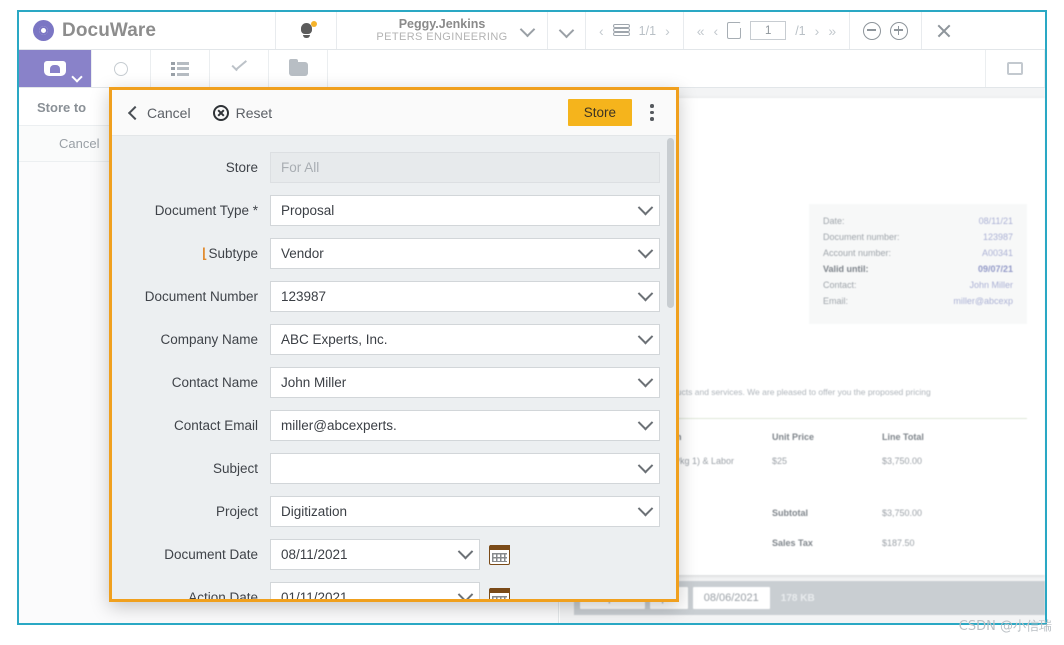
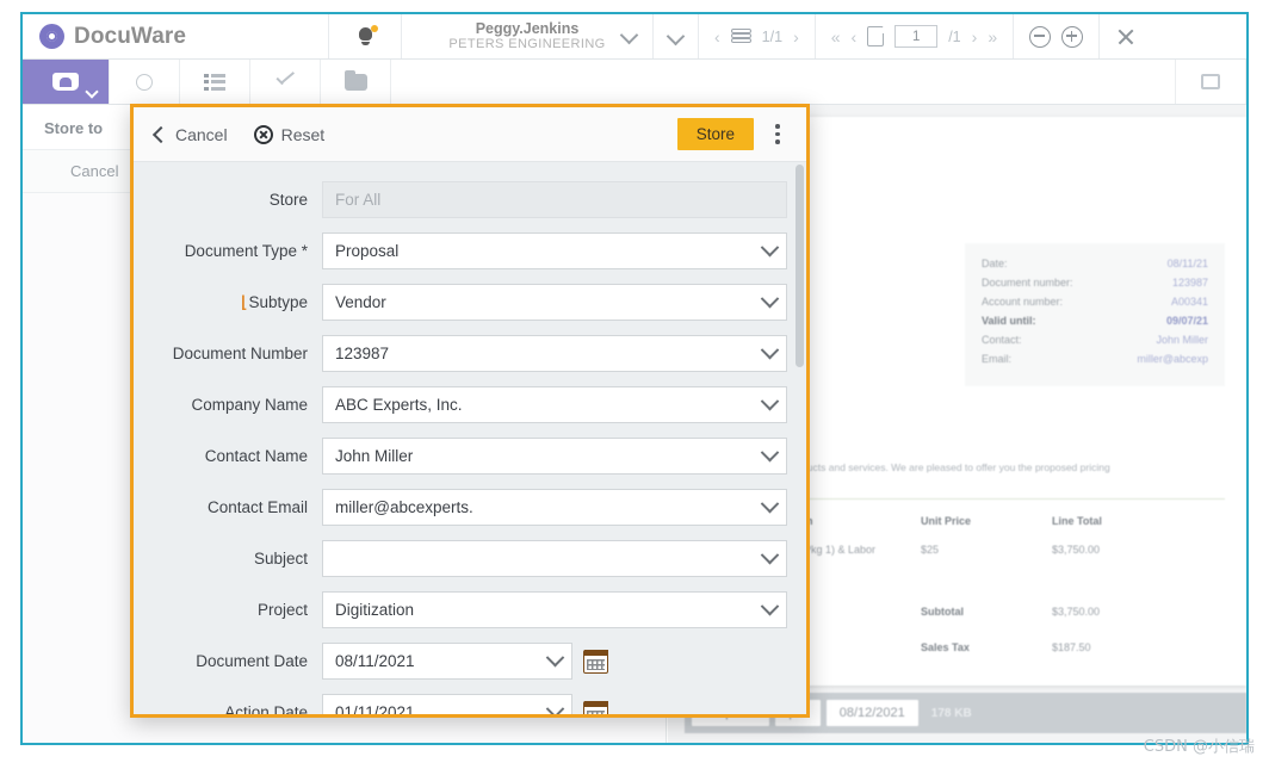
  DocuWare
  Peggy.Jenkins
  PETERS ENGINEERING
  ‹
  1/1
  ›
  «
  ‹
  1
  /1
  ›
  »
  Store to
  Cancel
  Date:
  08/11/21
  Document number:
  123987
  Account number:
  A00341
  Valid until:
  09/07/21
  Contact:
  John Miller
  Email:
  miller@abcexp
  ucts and services. We are pleased to offer you the proposed pricing
  Unit Price
  Line Total
  $25
  $3,750.00
  Subtotal
  $3,750.00
  Sales Tax
  $187.50
- 08/06/2021
+ 08/12/2021
  178 KB
  Cancel
  Reset
  Store
  Store
  For All
  Document Type *
  Proposal
  ⌊Subtype
  Vendor
  Document Number
  123987
  Company Name
  ABC Experts, Inc.
  Contact Name
  John Miller
  Contact Email
  miller@abcexperts.
  Subject
  Project
  Digitization
  Document Date
  08/11/2021
  Action Date
  01/11/2021
  CSDN @小信瑞
